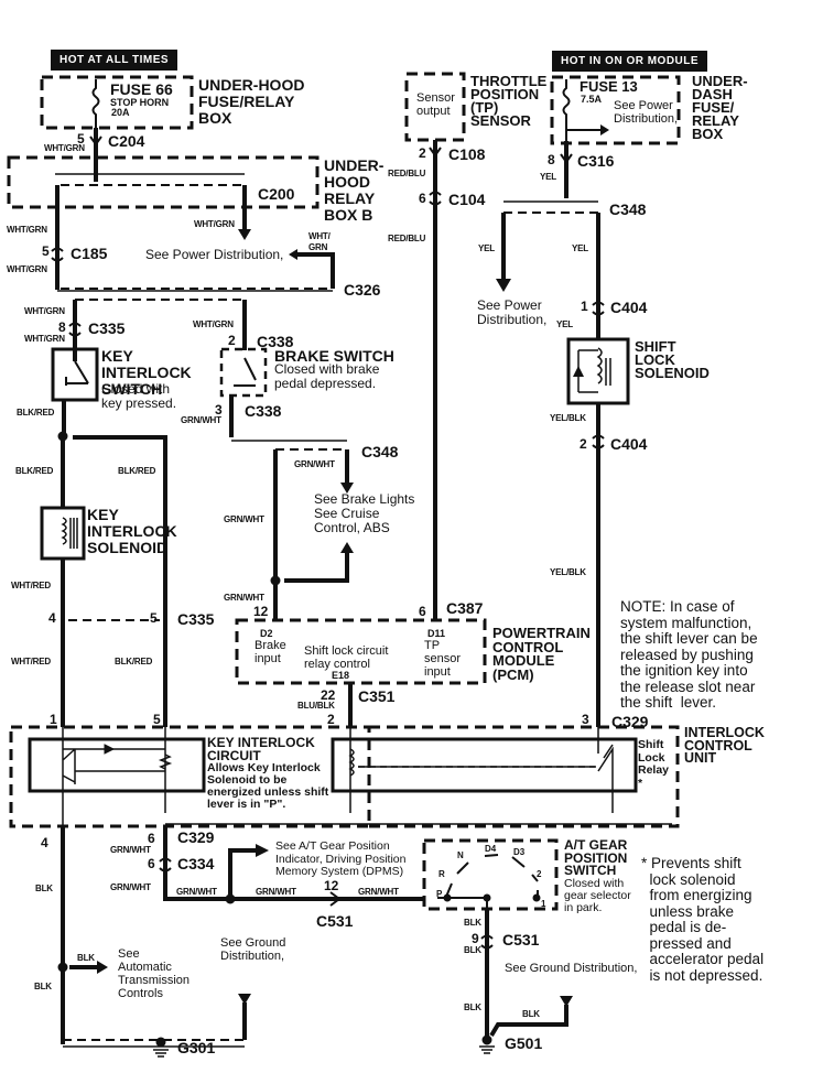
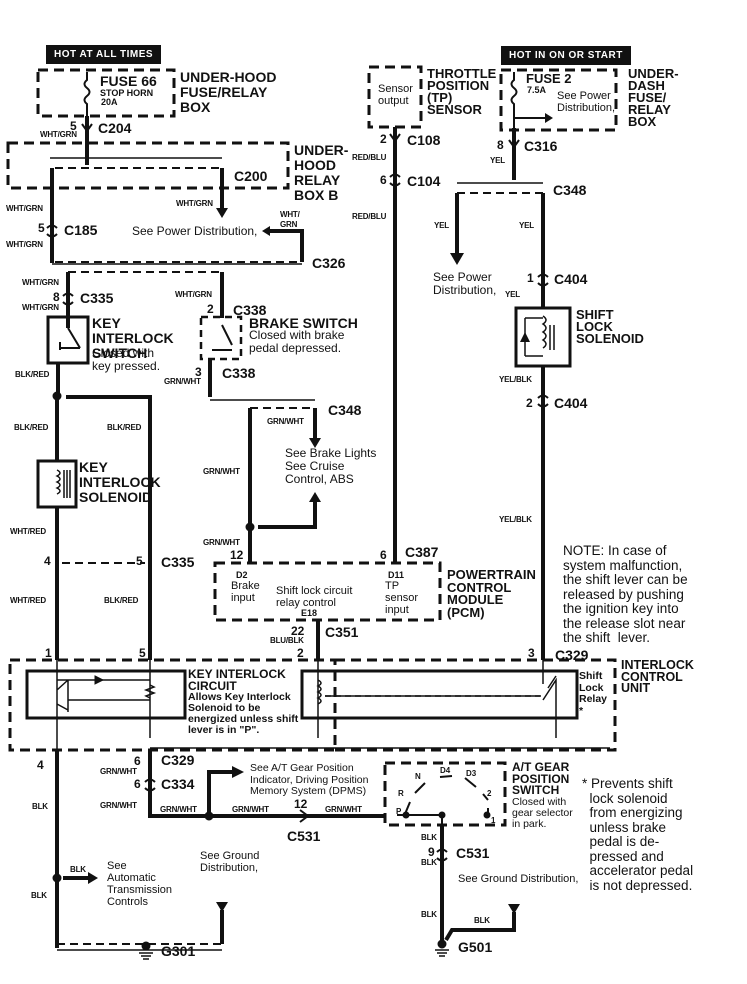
  HOT AT ALL TIMES
- HOT IN ON OR MODULE
+ HOT IN ON OR START
  FUSE 66
  STOP HORN
  20A
  UNDER-HOOD
  FUSE/RELAY
  BOX
  5
  C204
  WHT/GRN
  UNDER-
  HOOD
  RELAY
  BOX B
  C200
  WHT/GRN
  WHT/GRN
  5
  C185
  WHT/GRN
  See Power Distribution,
  WHT/
  GRN
  C326
  WHT/GRN
  8
  C335
  WHT/GRN
  KEY
  INTERLOCK
  SWITCH
  Closed with
  key pressed.
  BLK/RED
  WHT/GRN
  2
  C338
  BRAKE SWITCH
  Closed with brake
  pedal depressed.
  3
  C338
  GRN/WHT
  C348
  GRN/WHT
  See Brake Lights
  See Cruise
  Control, ABS
  GRN/WHT
  GRN/WHT
  BLK/RED
  BLK/RED
  KEY
  INTERLOCK
  SOLENOID
  WHT/RED
  4
  5
  C335
  WHT/RED
  BLK/RED
  Sensor
  output
  THROTTLE
  POSITION
  (TP)
  SENSOR
  2
  C108
  RED/BLU
  6
  C104
  RED/BLU
- FUSE 13
+ FUSE 2
  7.5A
  See Power
  Distribution,
  UNDER-
  DASH
  FUSE/
  RELAY
  BOX
  8
  C316
  YEL
  C348
  YEL
  YEL
  See Power
  Distribution,
  1
  C404
  YEL
  SHIFT
  LOCK
  SOLENOID
  YEL/BLK
  2
  C404
  YEL/BLK
  NOTE: In case of
  system malfunction,
  the shift lever can be
  released by pushing
  the ignition key into
  the release slot near
  the shift lever.
  12
  6
  C387
  D2
  Brake
  input
  Shift lock circuit
  relay control
  E18
  D11
  TP
  sensor
  input
  POWERTRAIN
  CONTROL
  MODULE
  (PCM)
  22
  C351
  BLU/BLK
  1
  5
  2
  3
  C329
  KEY INTERLOCK
  CIRCUIT
  Allows Key Interlock
  Solenoid to be
  energized unless shift
  lever is in "P".
  Shift
  Lock
  Relay
  *
  INTERLOCK
  CONTROL
  UNIT
  4
  6
  C329
  GRN/WHT
  6
  C334
  GRN/WHT
  GRN/WHT
  GRN/WHT
  GRN/WHT
  12
  C531
  See A/T Gear Position
  Indicator, Driving Position
  Memory System (DPMS)
  BLK
  P
  R
  N
  D4
  D3
  2
  1
  A/T GEAR
  POSITION
  SWITCH
  Closed with
  gear selector
  in park.
  * Prevents shift
  lock solenoid
  from energizing
  unless brake
  pedal is de-
  pressed and
  accelerator pedal
  is not depressed.
  BLK
  9
  C531
  BLK
  See Ground Distribution,
  BLK
  BLK
  G501
  See Ground
  Distribution,
  BLK
  See
  Automatic
  Transmission
  Controls
  BLK
  G301
